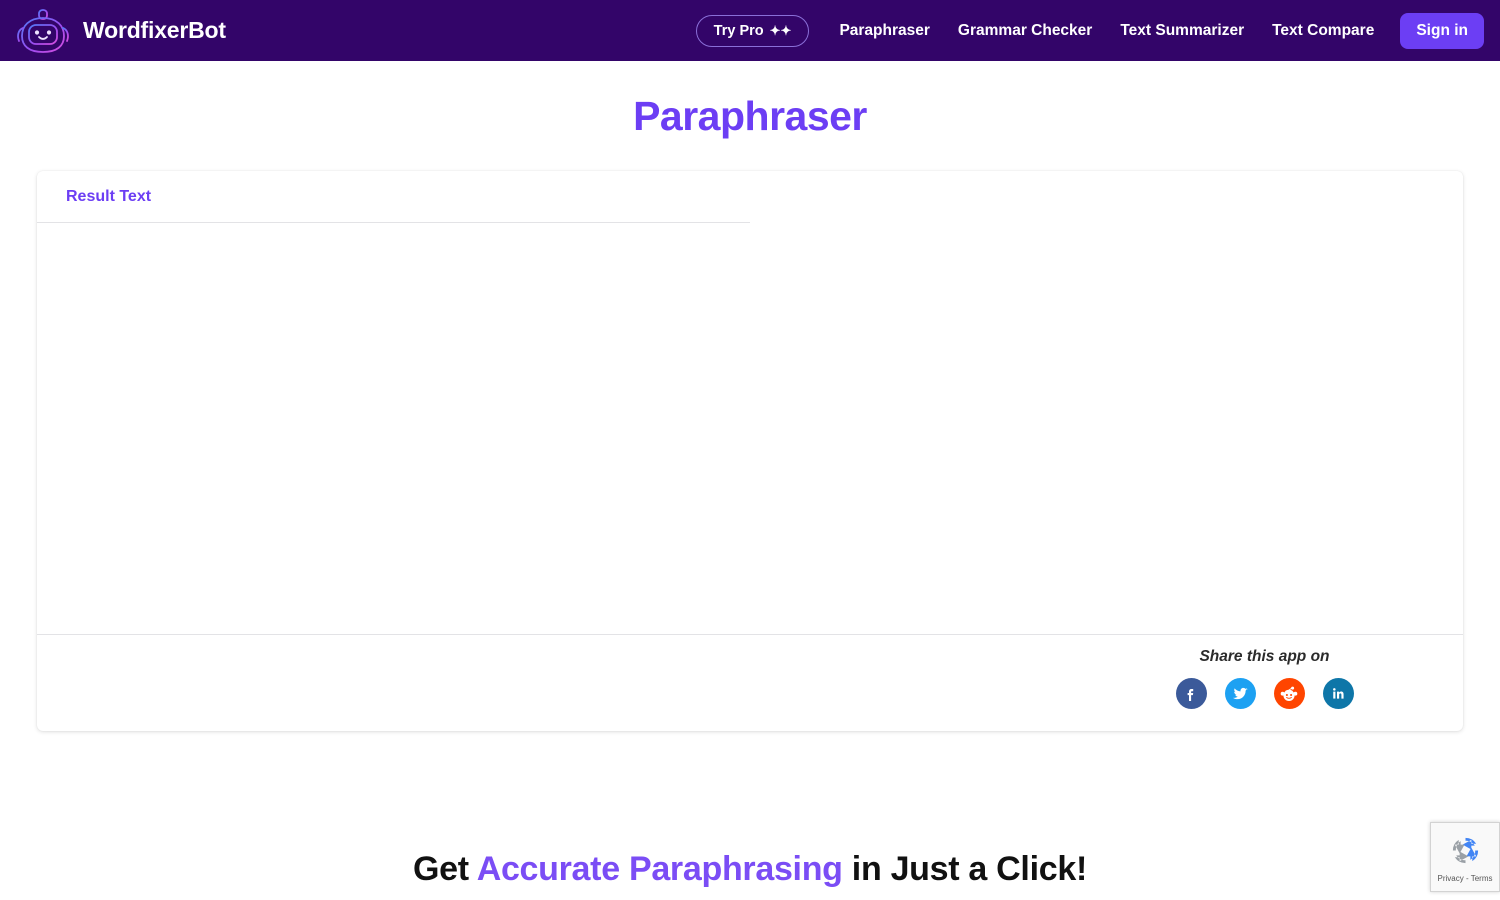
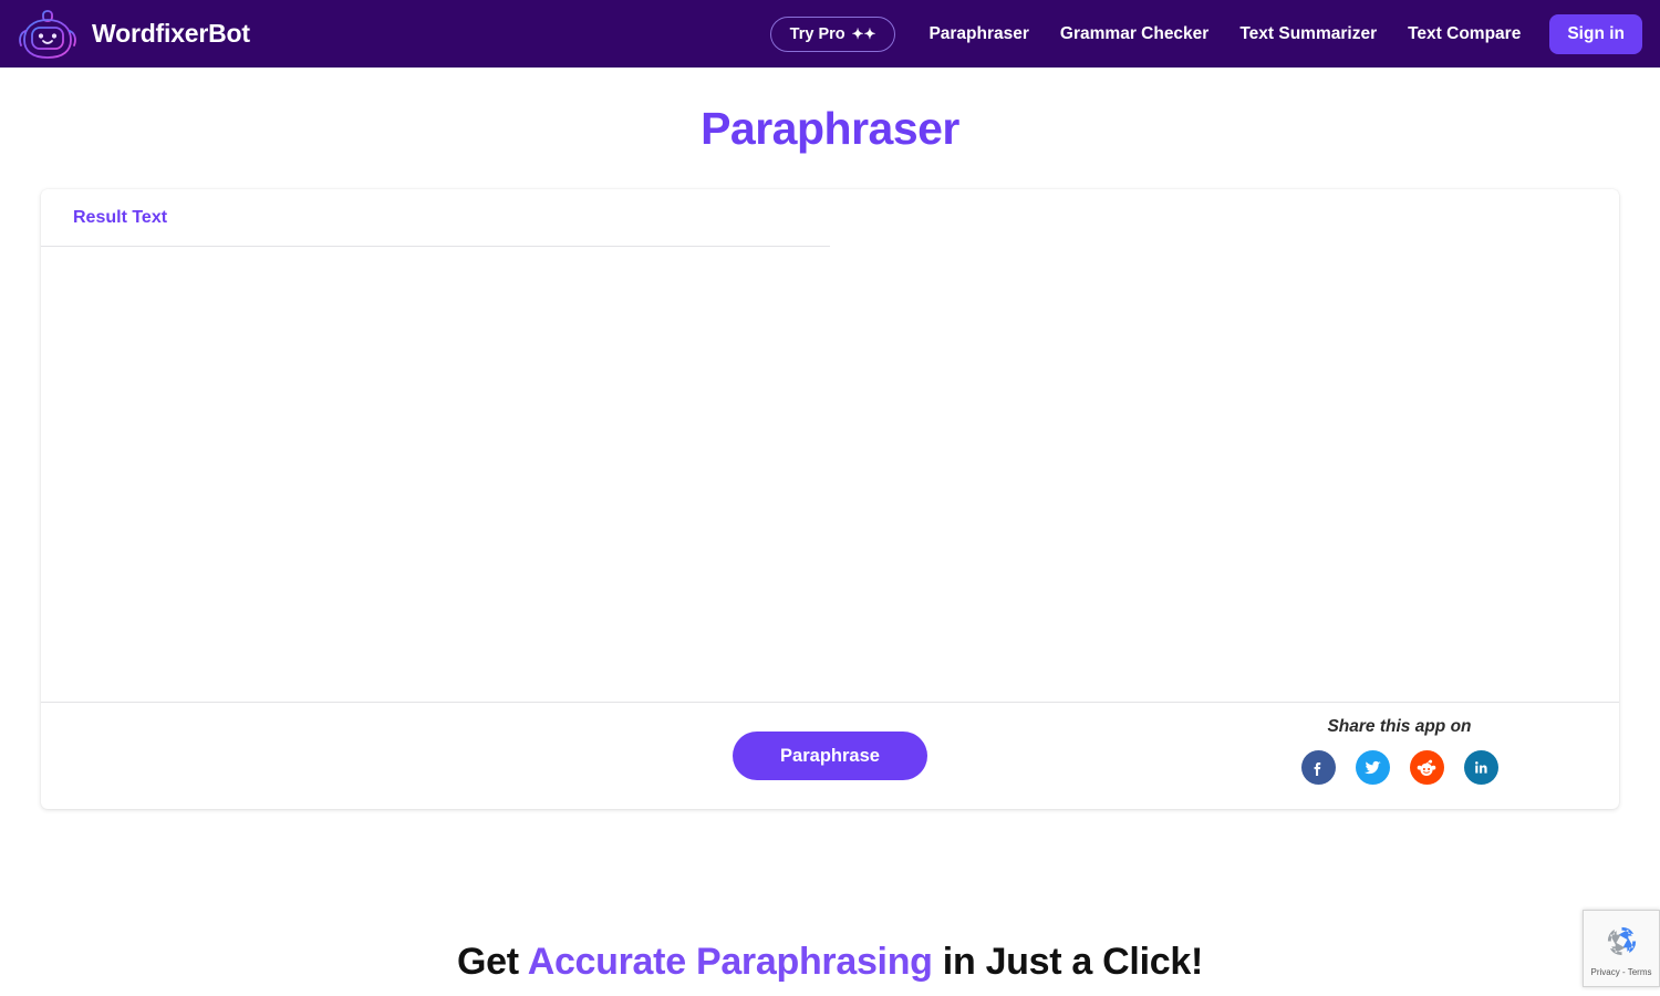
  WordfixerBot
  Try Pro
  ✦✦
  Paraphraser
  Grammar Checker
  Text Summarizer
  Text Compare
  Sign in
  Paraphraser
  Result Text
+ Paraphrase
  Share this app on
  Get Accurate Paraphrasing in Just a Click!
  Privacy - Terms
